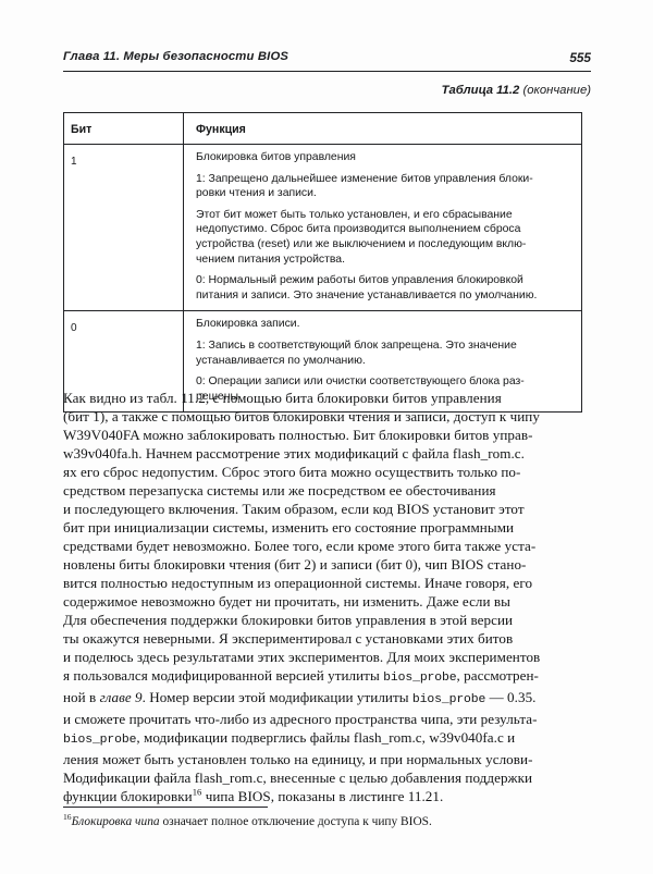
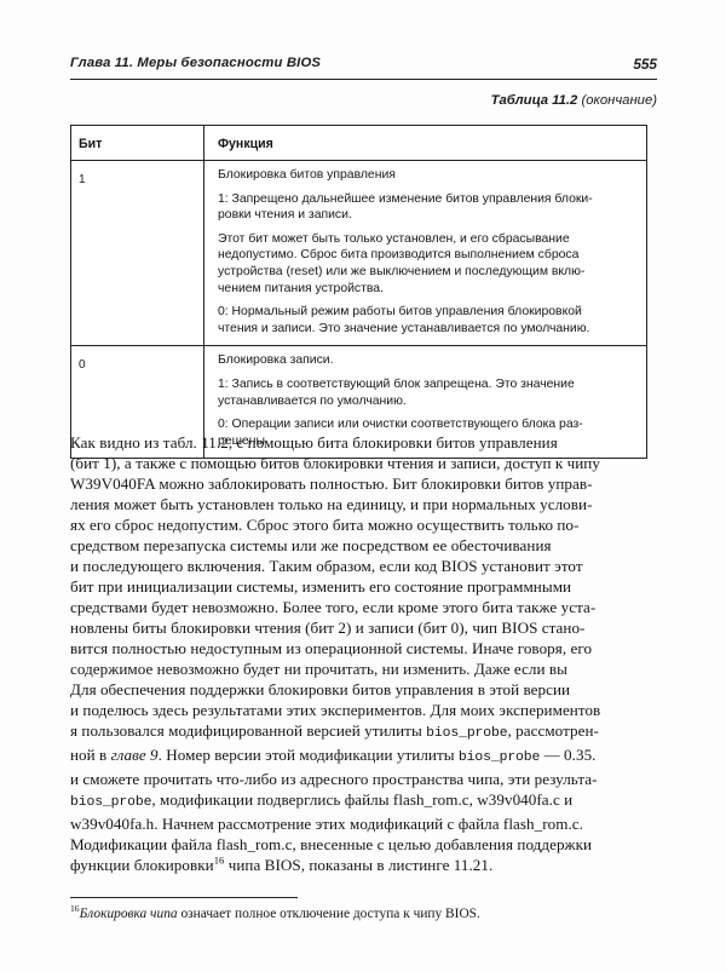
  Глава 11. Меры безопасности BIOS
  555
  Таблица 11.2 (окончание)
  Бит
  Функция
  1
  Блокировка битов управления
  1: Запрещено дальнейшее изменение битов управления блоки-
  ровки чтения и записи.
  Этот бит может быть только установлен, и его сбрасывание
  недопустимо. Сброс бита производится выполнением сброса
  устройства (reset) или же выключением и последующим вклю-
  чением питания устройства.
  0: Нормальный режим работы битов управления блокировкой
- питания и записи. Это значение устанавливается по умолчанию.
+ чтения и записи. Это значение устанавливается по умолчанию.
  0
  Блокировка записи.
  1: Запись в соответствующий блок запрещена. Это значение
  устанавливается по умолчанию.
  0: Операции записи или очистки соответствующего блока раз-
  решены
  Как видно из табл. 11.2, с помощью бита блокировки битов управления
  (бит 1), а также с помощью битов блокировки чтения и записи, доступ к чипу
  W39V040FA можно заблокировать полностью. Бит блокировки битов управ-
- w39v040fa.h. Начнем рассмотрение этих модификаций с файла flash_rom.c.
+ ления может быть установлен только на единицу, и при нормальных услови-
  ях его сброс недопустим. Сброс этого бита можно осуществить только по-
  средством перезапуска системы или же посредством ее обесточивания
  и последующего включения. Таким образом, если код BIOS установит этот
  бит при инициализации системы, изменить его состояние программными
  средствами будет невозможно. Более того, если кроме этого бита также уста-
  новлены биты блокировки чтения (бит 2) и записи (бит 0), чип BIOS стано-
  вится полностью недоступным из операционной системы. Иначе говоря, его
  содержимое невозможно будет ни прочитать, ни изменить. Даже если вы
  Для обеспечения поддержки блокировки битов управления в этой версии
- ты окажутся неверными. Я экспериментировал с установками этих битов
  и поделюсь здесь результатами этих экспериментов. Для моих экспериментов
  я пользовался модифицированной версией утилиты bios_probe, рассмотрен-
  ной в главе 9. Номер версии этой модификации утилиты bios_probe — 0.35.
  и сможете прочитать что-либо из адресного пространства чипа, эти результа-
  bios_probe, модификации подверглись файлы flash_rom.c, w39v040fa.c и
- ления может быть установлен только на единицу, и при нормальных услови-
+ w39v040fa.h. Начнем рассмотрение этих модификаций с файла flash_rom.c.
  Модификации файла flash_rom.c, внесенные с целью добавления поддержки
  функции блокировки16 чипа BIOS, показаны в листинге 11.21.
  16Блокировка чипа означает полное отключение доступа к чипу BIOS.
